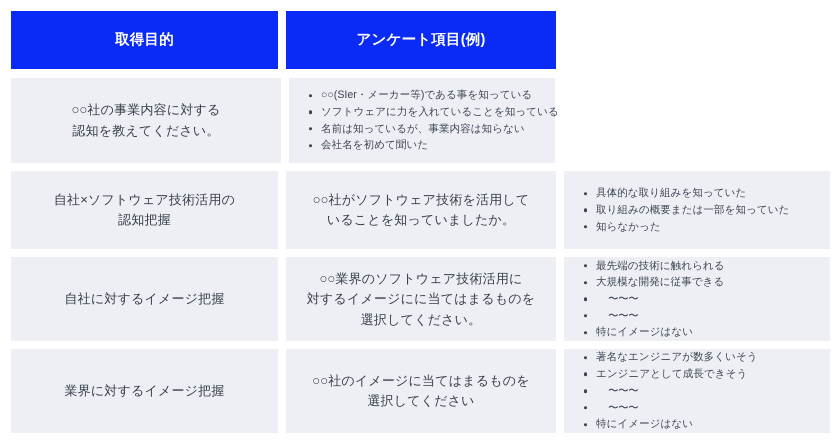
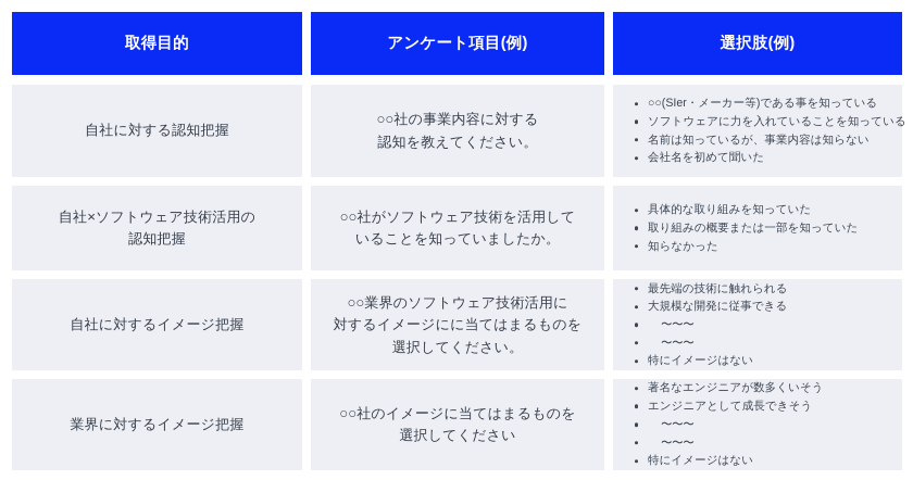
  取得目的
  アンケート項目(例)
+ 選択肢(例)
+ 自社に対する認知把握
  ○○社の事業内容に対する
  認知を教えてください。
  ○○(SIer・メーカー等)である事を知っている
  ソフトウェアに力を入れていることを知っている
  名前は知っているが、事業内容は知らない
  会社名を初めて聞いた
  自社×ソフトウェア技術活用の
  認知把握
  ○○社がソフトウェア技術を活用して
  いることを知っていましたか。
  具体的な取り組みを知っていた
  取り組みの概要または一部を知っていた
  知らなかった
  自社に対するイメージ把握
  ○○業界のソフトウェア技術活用に
  対するイメージにに当てはまるものを
  選択してください。
  最先端の技術に触れられる
  大規模な開発に従事できる
  〜〜〜
  〜〜〜
  特にイメージはない
  業界に対するイメージ把握
  ○○社のイメージに当てはまるものを
  選択してください
  著名なエンジニアが数多くいそう
  エンジニアとして成長できそう
  〜〜〜
  〜〜〜
  特にイメージはない
